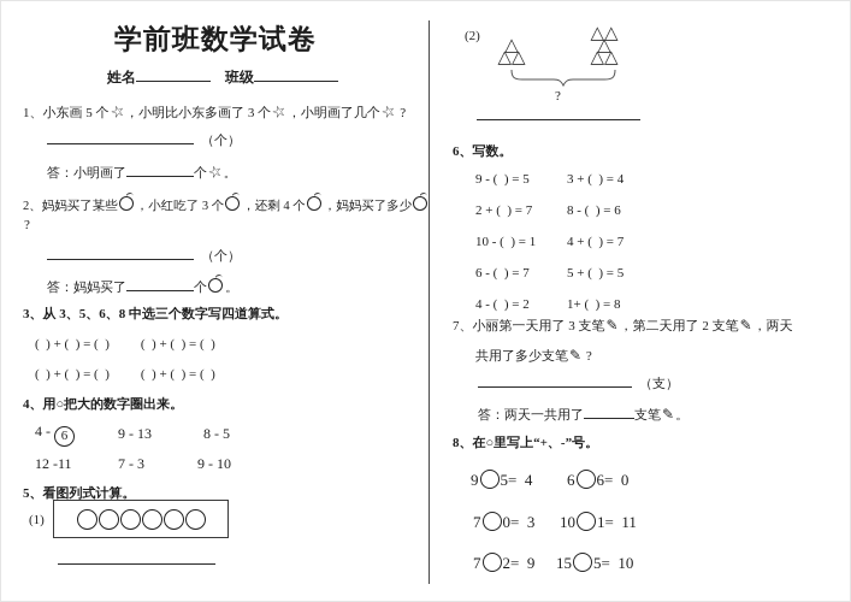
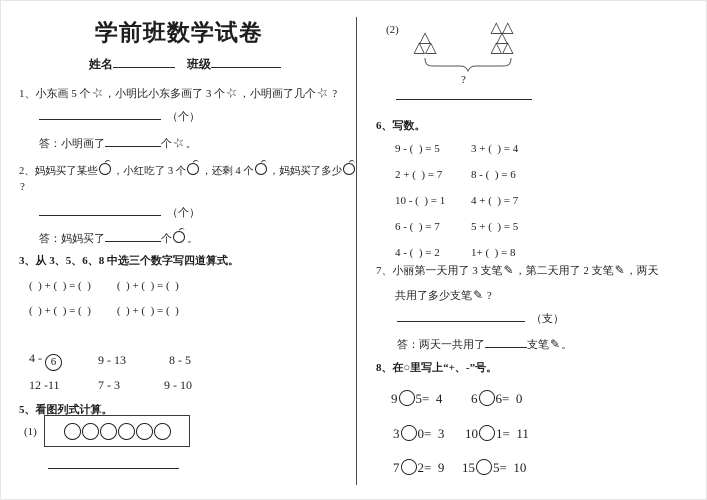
  学前班数学试卷
  姓名 班级
  （个）
  2、妈妈买了某些 ，小红吃了 3 个 ，还剩 4 个 ，妈妈买了多少
  ?
  （个）
  答：妈妈买了 个 。
  3、从 3、5、6、8 中选三个数字写四道算式。
  ( ) + ( ) = ( ) ( ) + ( ) = ( )
  ( ) + ( ) = ( ) ( ) + ( ) = ( )
- 4、用○把大的数字圈出来。
  4 - 6
  9 - 13
  8 - 5
  12 -11
  7 - 3
  9 - 10
  5、看图列式计算。
  (1)
  (2)
  △
  △△
  △△
  △
  △△
  ?
  6、写数。
  9 - ( ) = 5 3 + ( ) = 4
  2 + ( ) = 7 8 - ( ) = 6
  10 - ( ) = 1 4 + ( ) = 7
  6 - ( ) = 7 5 + ( ) = 5
  4 - ( ) = 2 1+ ( ) = 8
  7、小丽第一天用了 3 支笔✎，第二天用了 2 支笔✎，两天
  共用了多少支笔✎ ?
  （支）
  答：两天一共用了 支笔✎。
  8、在○里写上“+、-”号。
  9 5= 4
  6 6= 0
- 7 0= 3
+ 3 0= 3
  10 1= 11
  7 2= 9
  15 5= 10
